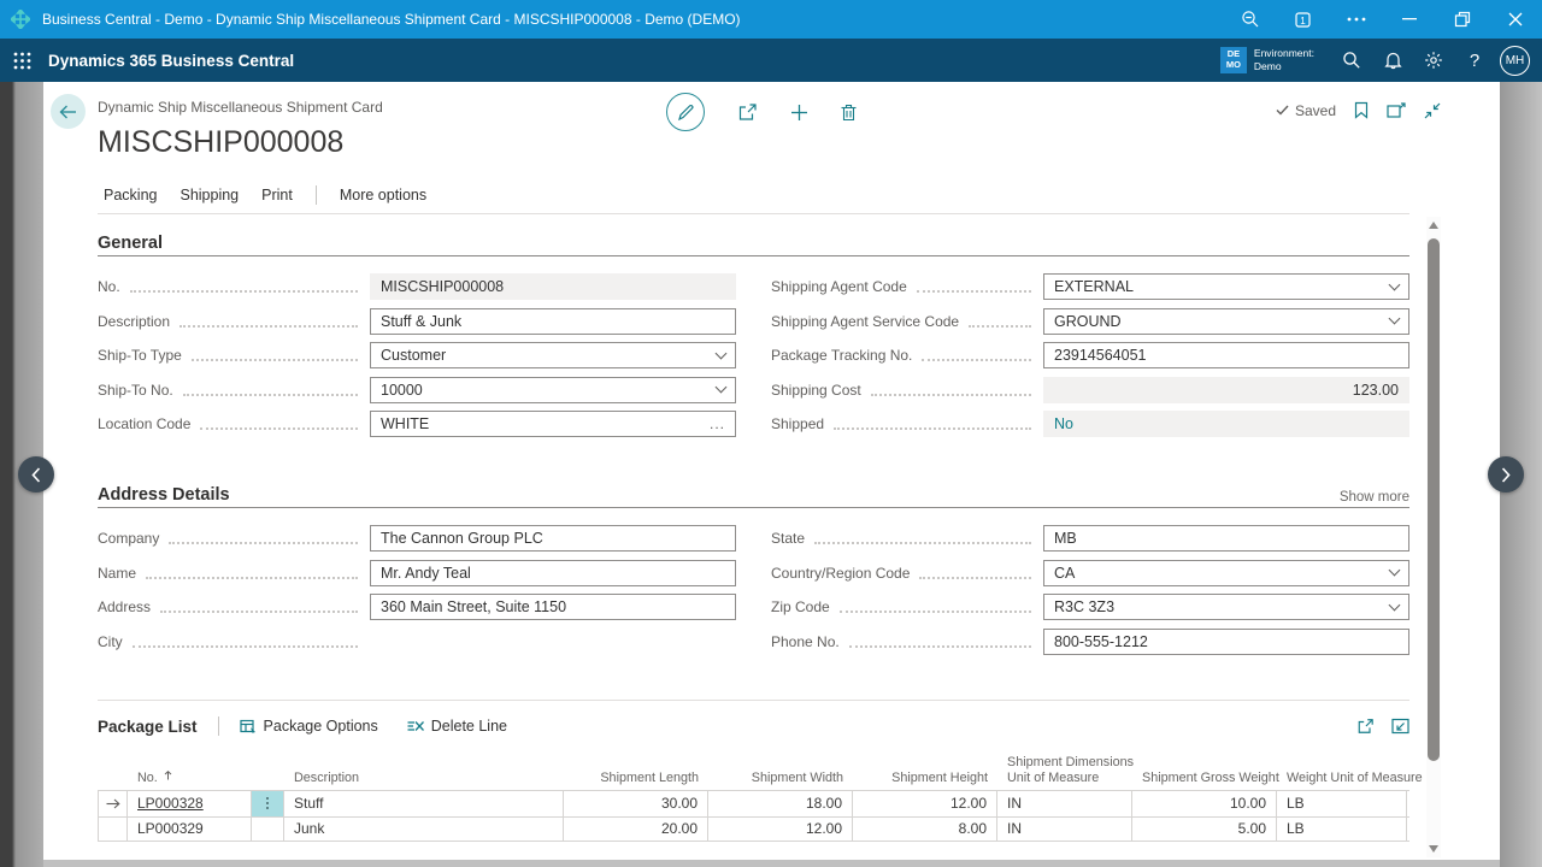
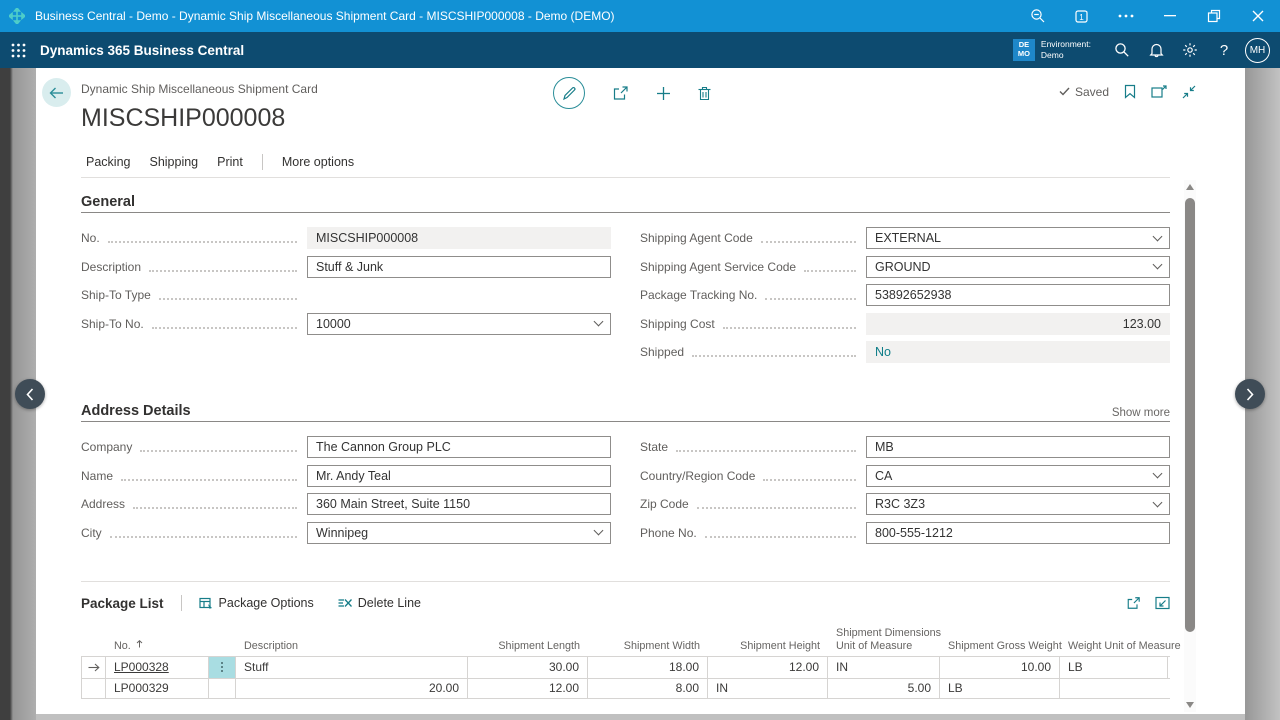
  Business Central - Demo - Dynamic Ship Miscellaneous Shipment Card - MISCSHIP000008 - Demo (DEMO)
  1
  Dynamics 365 Business Central
  DE
  MO
  Environment:
  Demo
  ?
  MH
  Dynamic Ship Miscellaneous Shipment Card
  MISCSHIP000008
  Saved
  Packing
  Shipping
  Print
  More options
  General
  No.
  MISCSHIP000008
  Description
  Stuff & Junk
  Ship-To Type
- Customer
  Ship-To No.
  10000
- Location Code
- WHITE
- ...
  Shipping Agent Code
  EXTERNAL
  Shipping Agent Service Code
  GROUND
  Package Tracking No.
- 23914564051
+ 53892652938
  Shipping Cost
  123.00
  Shipped
  No
  Address Details
  Show more
  Company
  The Cannon Group PLC
  Name
  Mr. Andy Teal
  Address
  360 Main Street, Suite 1150
  City
+ Winnipeg
  State
  MB
  Country/Region Code
  CA
  Zip Code
  R3C 3Z3
  Phone No.
  800-555-1212
  Package List
  Package Options
  Delete Line
  No.
  Description
  Shipment Length
  Shipment Width
  Shipment Height
  Shipment Dimensions
  Unit of Measure
  Shipment Gross Weight
  Weight Unit of Measure
  LP000328
  Stuff
  30.00
  18.00
  12.00
  IN
  10.00
  LB
  LP000329
- Junk
  20.00
  12.00
  8.00
  IN
  5.00
  LB
